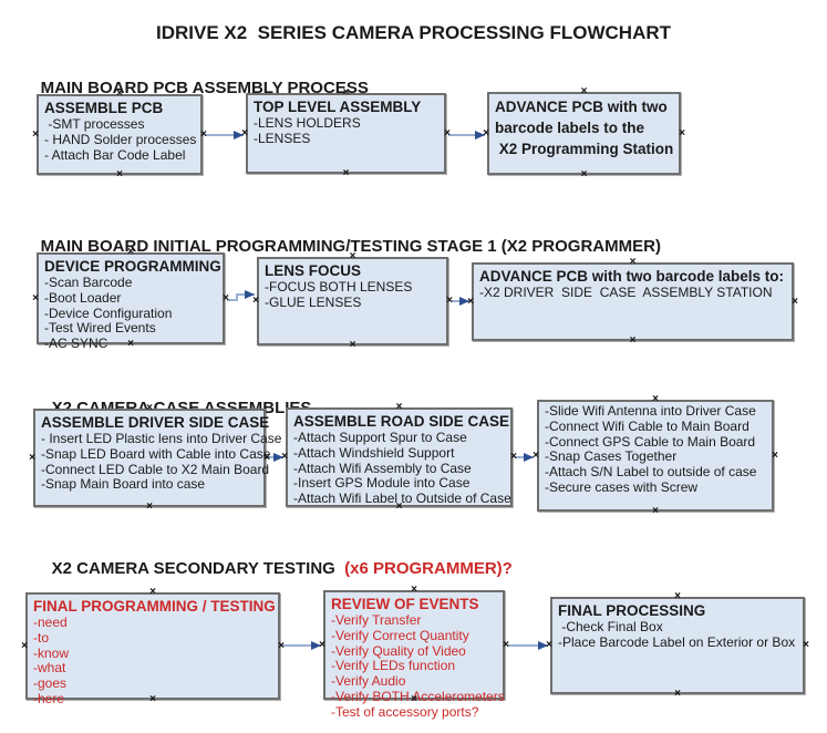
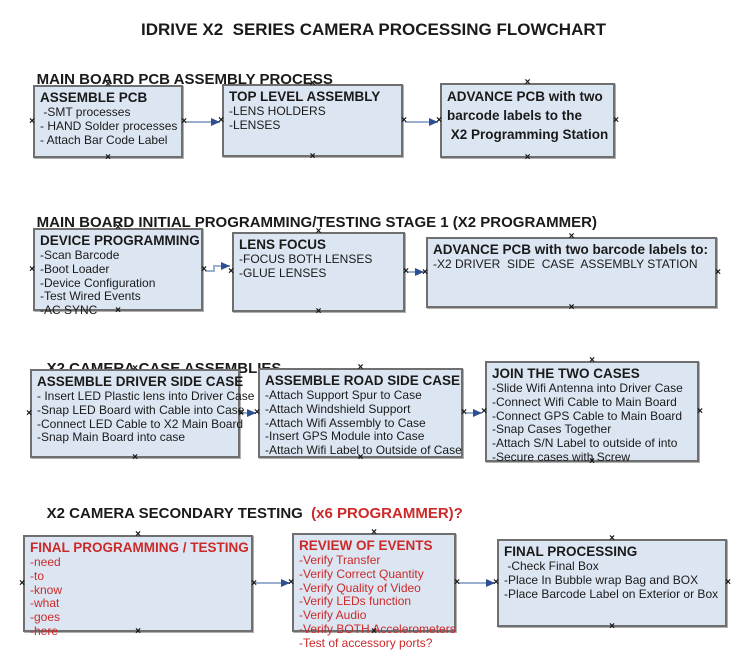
  IDRIVE X2 SERIES CAMERA PROCESSING FLOWCHART
  MAIN BOARD PCB ASSEMBLY PROCESS
  MAIN BOARD INITIAL PROGRAMMING/TESTING STAGE 1 (X2 PROGRAMMER)
  X2 CAMERA SECONDARY TESTING (x6 PROGRAMMER)?
  ×
  ×
  ×
  ×
  ASSEMBLE PCB
  -SMT processes
  - HAND Solder processes
  - Attach Bar Code Label
  ×
  ×
  ×
  ×
  TOP LEVEL ASSEMBLY
  -LENS HOLDERS
  -LENSES
  ×
  ×
  ×
  ×
  ADVANCE PCB with two
  barcode labels to the
  X2 Programming Station
  ×
  ×
  ×
  ×
  DEVICE PROGRAMMING
  -Scan Barcode
  -Boot Loader
  -Device Configuration
  -Test Wired Events
  -AC SYNC
  ×
  ×
  ×
  ×
  LENS FOCUS
  -FOCUS BOTH LENSES
  -GLUE LENSES
  ×
  ×
  ×
  ×
  ADVANCE PCB with two barcode labels to:
  -X2 DRIVER SIDE CASE ASSEMBLY STATION
  ×
  ×
  ×
  ×
  ASSEMBLE DRIVER SIDE CASE
  - Insert LED Plastic lens into Driver Case
  -Snap LED Board with Cable into Cas
  -Connect LED Cable to X2 Main Board
  -Snap Main Board into case
  ×
  ×
  ×
  ×
  ASSEMBLE ROAD SIDE CASE
  -Attach Support Spur to Case
  -Attach Windshield Support
  -Attach Wifi Assembly to Case
  -Insert GPS Module into Case
  -Attach Wifi Label to Outside of Case
  ×
  ×
  ×
  ×
+ JOIN THE TWO CASES
  -Slide Wifi Antenna into Driver Case
  -Connect Wifi Cable to Main Board
  -Connect GPS Cable to Main Board
  -Snap Cases Together
- -Attach S/N Label to outside of case
+ -Attach S/N Label to outside of into
  -Secure cases with Screw
  ×
  ×
  ×
  ×
  FINAL PROGRAMMING / TESTING
  -need
  -to
  -know
  -what
  -goes
  -here
  ×
  ×
  ×
  ×
  REVIEW OF EVENTS
  -Verify Transfer
  -Verify Correct Quantity
  -Verify Quality of Video
  -Verify LEDs function
  -Verify Audio
  -Verify BOTH Accelerometers
  -Test of accessory ports?
  ×
  ×
  ×
  ×
  FINAL PROCESSING
  -Check Final Box
+ -Place In Bubble wrap Bag and BOX
  -Place Barcode Label on Exterior or Box
